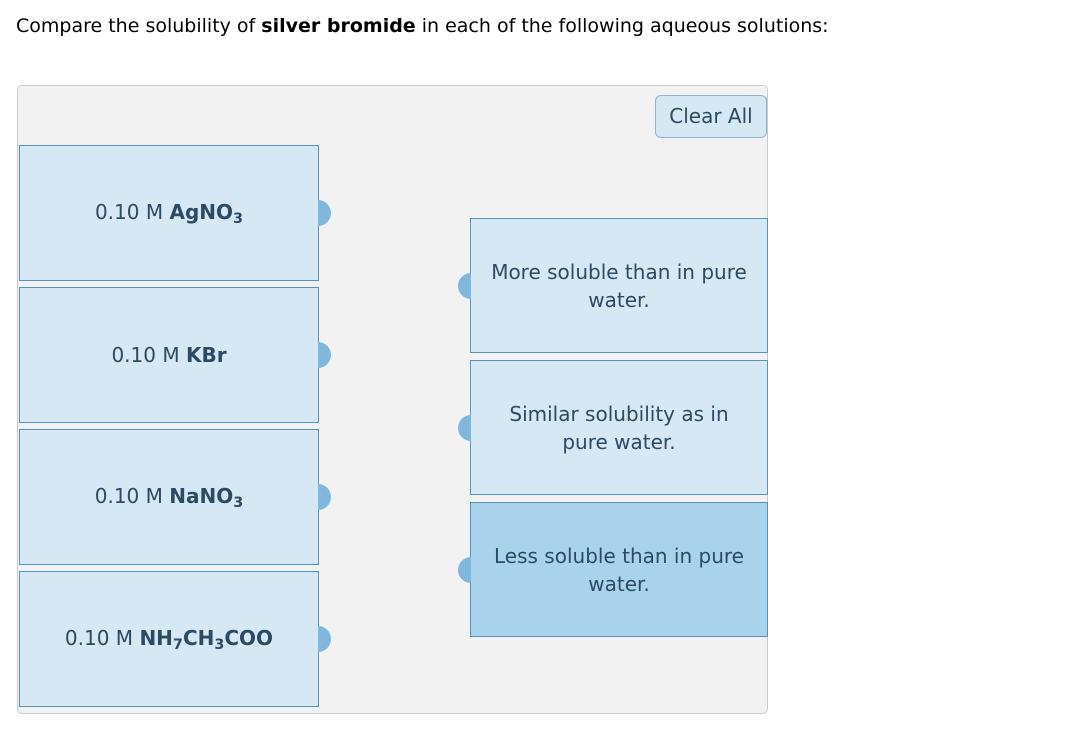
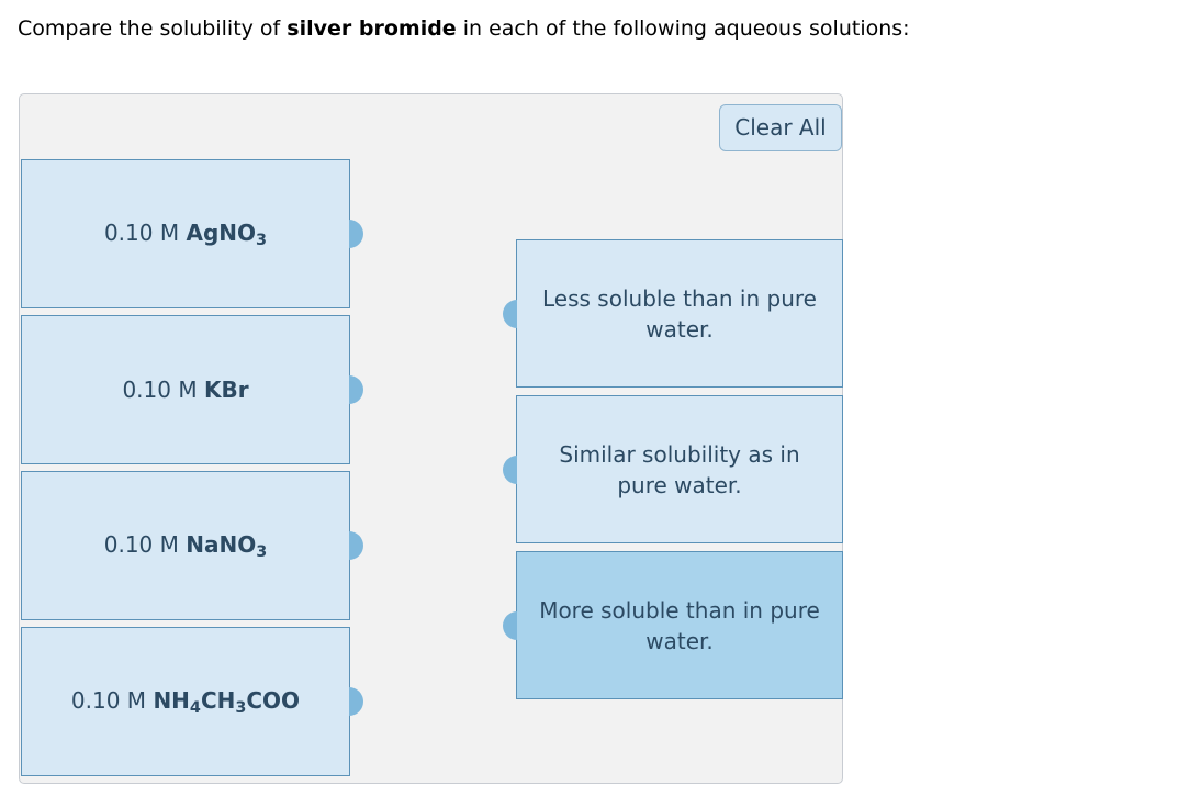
  Compare the solubility of silver bromide in each of the following aqueous solutions:
  Clear All
  0.10 M AgNO3
  0.10 M KBr
  0.10 M NaNO3
- 0.10 M NH7CH3COO
+ 0.10 M NH4CH3COO
- More soluble than in pure water.
+ Less soluble than in pure water.
  Similar solubility as in pure water.
- Less soluble than in pure water.
+ More soluble than in pure water.
